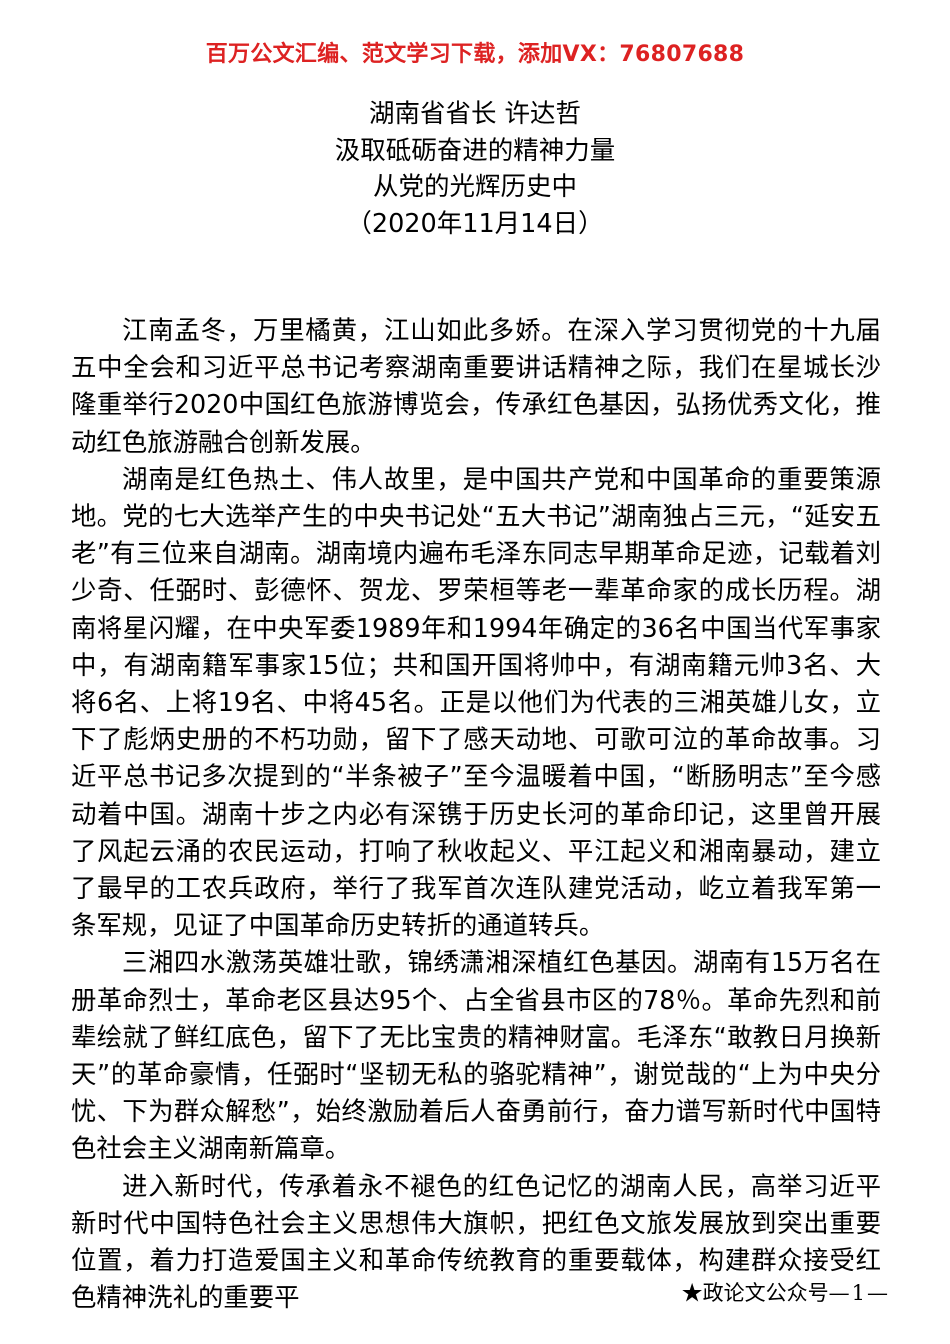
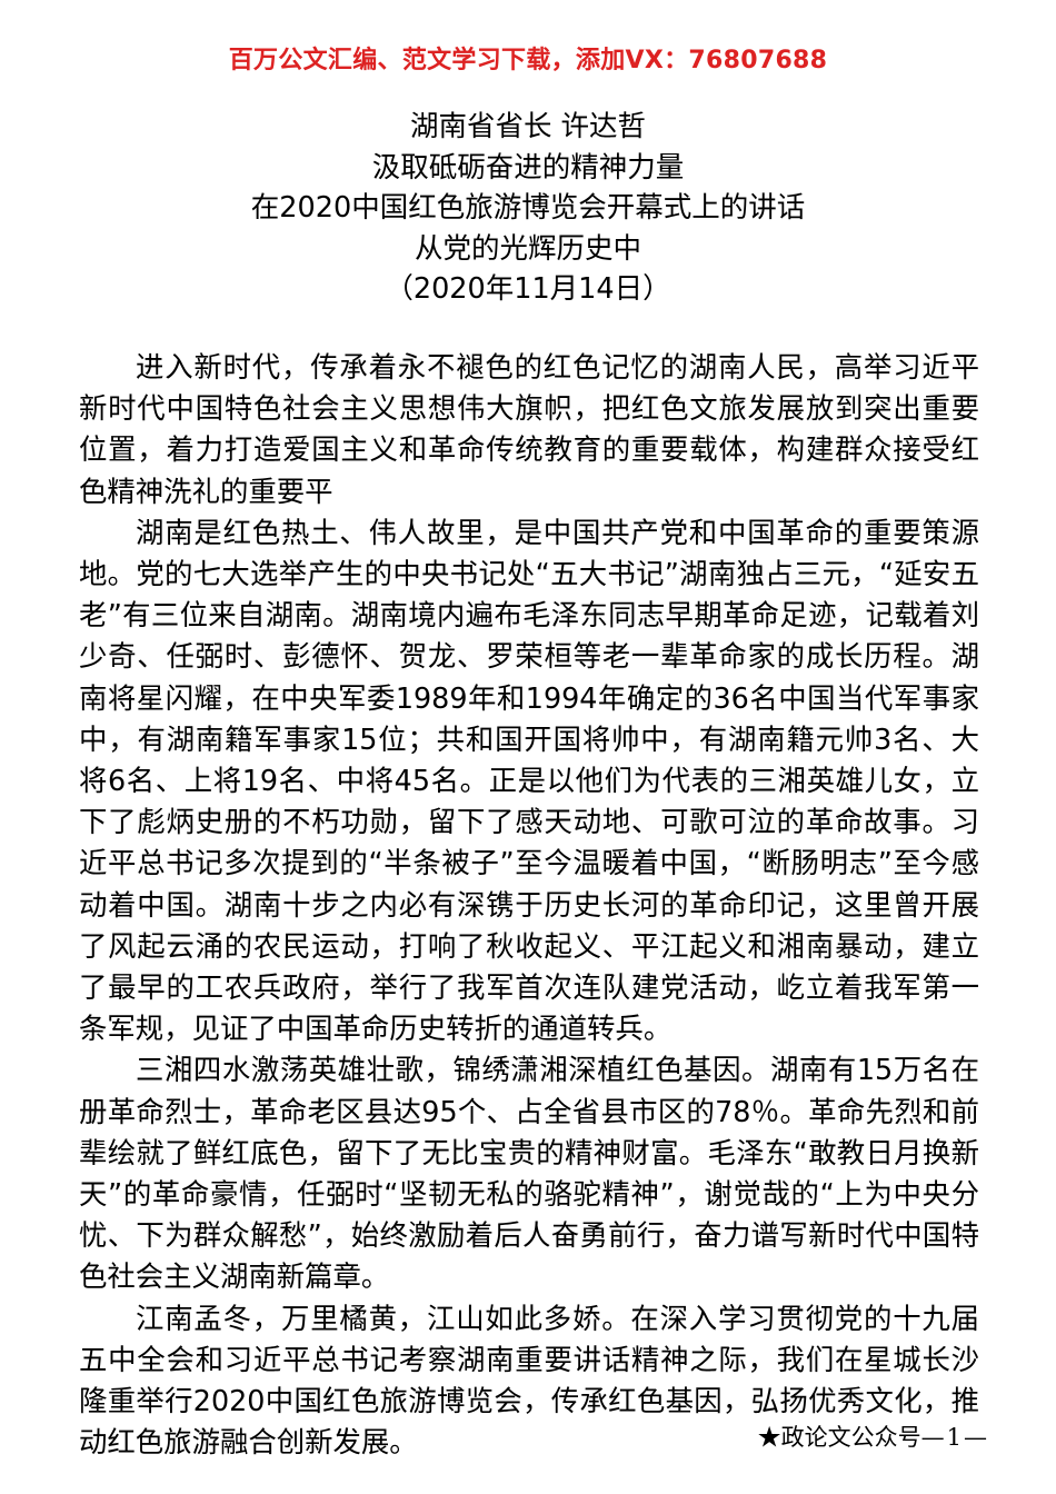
  百万公文汇编、范文学习下载，添加VX：76807688
  湖南省省长 许达哲
  汲取砥砺奋进的精神力量
+ 在2020中国红色旅游博览会开幕式上的讲话
  从党的光辉历史中
  （2020年11月14日）
- 江南孟冬，万里橘黄，江山如此多娇。在深入学习贯彻党的十九届五中全会和习近平总书记考察湖南重要讲话精神之际，我们在星城长沙隆重举行2020中国红色旅游博览会，传承红色基因，弘扬优秀文化，推动红色旅游融合创新发展。
+ 进入新时代，传承着永不褪色的红色记忆的湖南人民，高举习近平新时代中国特色社会主义思想伟大旗帜，把红色文旅发展放到突出重要位置，着力打造爱国主义和革命传统教育的重要载体，构建群众接受红色精神洗礼的重要平
  湖南是红色热土、伟人故里，是中国共产党和中国革命的重要策源地。党的七大选举产生的中央书记处“五大书记”湖南独占三元，“延安五老”有三位来自湖南。湖南境内遍布毛泽东同志早期革命足迹，记载着刘少奇、任弼时、彭德怀、贺龙、罗荣桓等老一辈革命家的成长历程。湖南将星闪耀，在中央军委1989年和1994年确定的36名中国当代军事家中，有湖南籍军事家15位；共和国开国将帅中，有湖南籍元帅3名、大将6名、上将19名、中将45名。正是以他们为代表的三湘英雄儿女，立下了彪炳史册的不朽功勋，留下了感天动地、可歌可泣的革命故事。习近平总书记多次提到的“半条被子”至今温暖着中国，“断肠明志”至今感动着中国。湖南十步之内必有深镌于历史长河的革命印记，这里曾开展了风起云涌的农民运动，打响了秋收起义、平江起义和湘南暴动，建立了最早的工农兵政府，举行了我军首次连队建党活动，屹立着我军第一条军规，见证了中国革命历史转折的通道转兵。
  三湘四水激荡英雄壮歌，锦绣潇湘深植红色基因。湖南有15万名在册革命烈士，革命老区县达95个、占全省县市区的78％。革命先烈和前辈绘就了鲜红底色，留下了无比宝贵的精神财富。毛泽东“敢教日月换新天”的革命豪情，任弼时“坚韧无私的骆驼精神”，谢觉哉的“上为中央分忧、下为群众解愁”，始终激励着后人奋勇前行，奋力谱写新时代中国特色社会主义湖南新篇章。
- 进入新时代，传承着永不褪色的红色记忆的湖南人民，高举习近平新时代中国特色社会主义思想伟大旗帜，把红色文旅发展放到突出重要位置，着力打造爱国主义和革命传统教育的重要载体，构建群众接受红色精神洗礼的重要平
+ 江南孟冬，万里橘黄，江山如此多娇。在深入学习贯彻党的十九届五中全会和习近平总书记考察湖南重要讲话精神之际，我们在星城长沙隆重举行2020中国红色旅游博览会，传承红色基因，弘扬优秀文化，推动红色旅游融合创新发展。
  ★政论文公众号—1—
